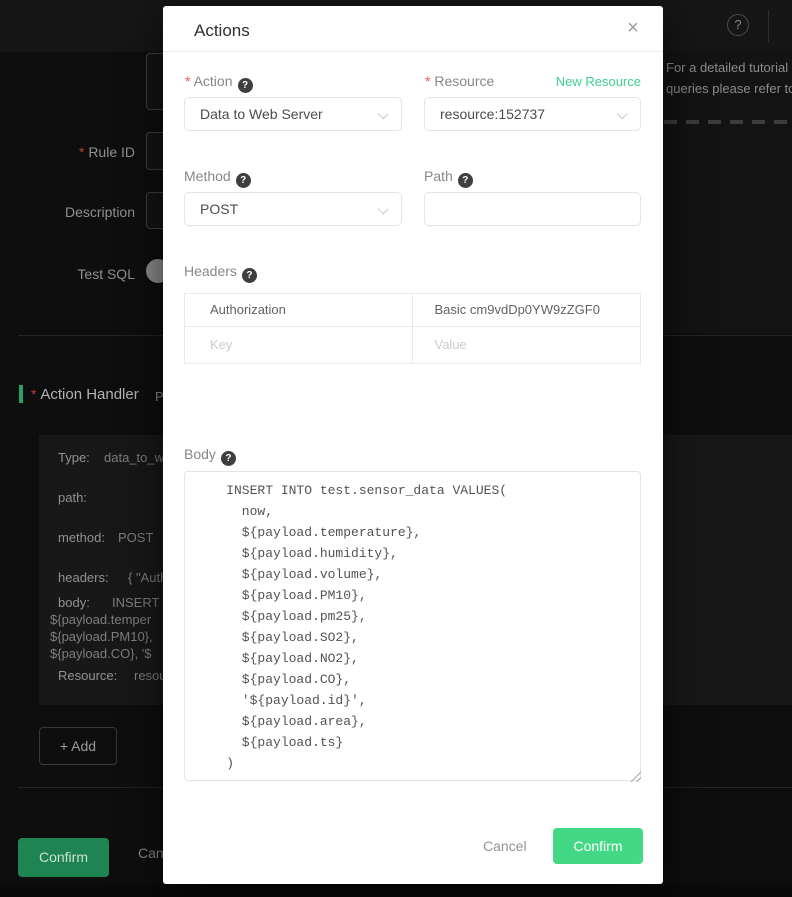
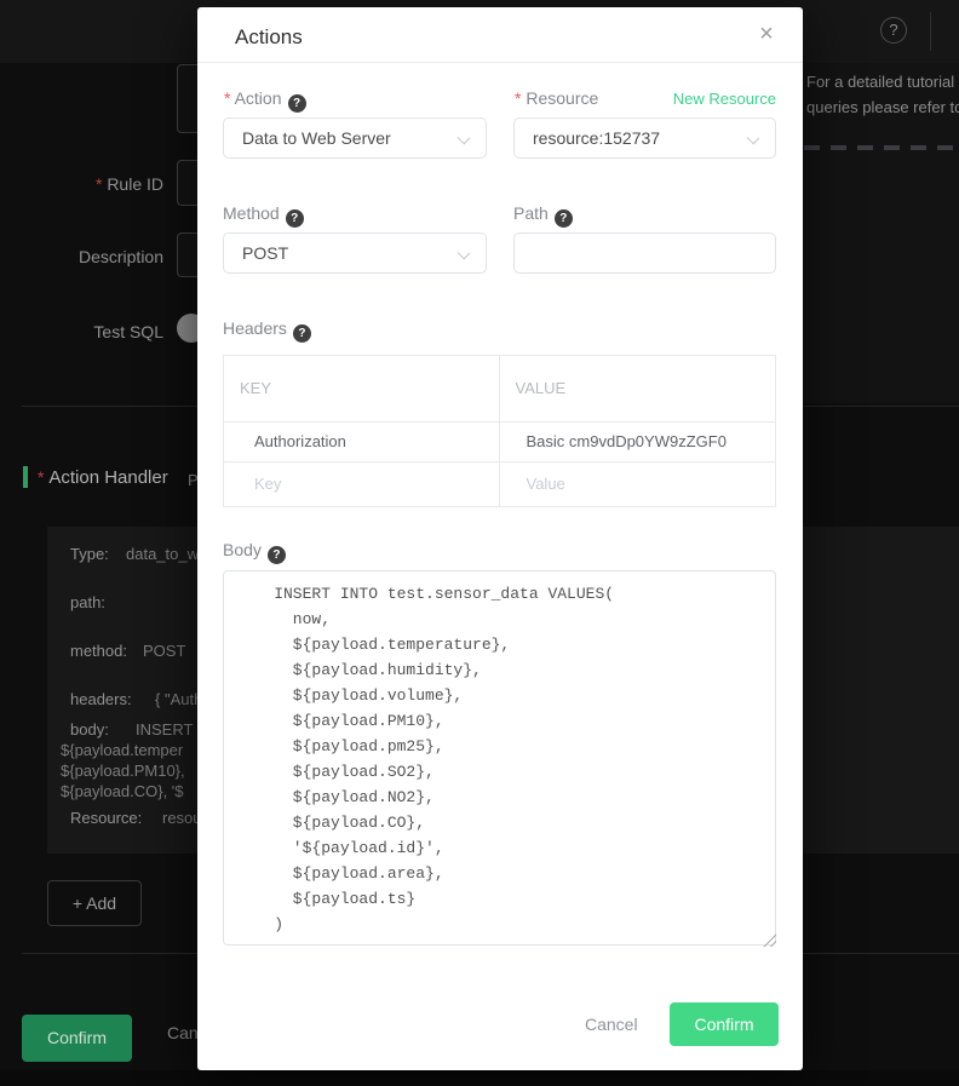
  For a detailed tutorial
  queries please refer t
  Rule ID
  Description
  Test SQL
  Action Handler
  P
  Type:
  data_to_w
  path:
  method:
  POST
  headers:
  { "Aut
  body:
  INSERT
  ${payload.temper
  ${payload.PM10},
  ${payload.CO}, '$
  Resource:
  reso
  + Add
  Confirm
  Actions
  Action
  Resource
  New Resource
  Data to Web Server
  resource:152737
  Method
  Path
  POST
  Headers
+ KEY
+ VALUE
  Authorization
  Basic cm9vdDp0YW9zZGF0
  Key
  Value
  Body
  INSERT INTO test.sensor_data VALUES(
  now,
  ${payload.temperature},
  ${payload.humidity},
  ${payload.volume},
  ${payload.PM10},
  ${payload.pm25},
  ${payload.SO2},
  ${payload.NO2},
  ${payload.CO},
  '${payload.id}',
  ${payload.area},
  ${payload.ts}
  )
  Cancel
  Confirm
